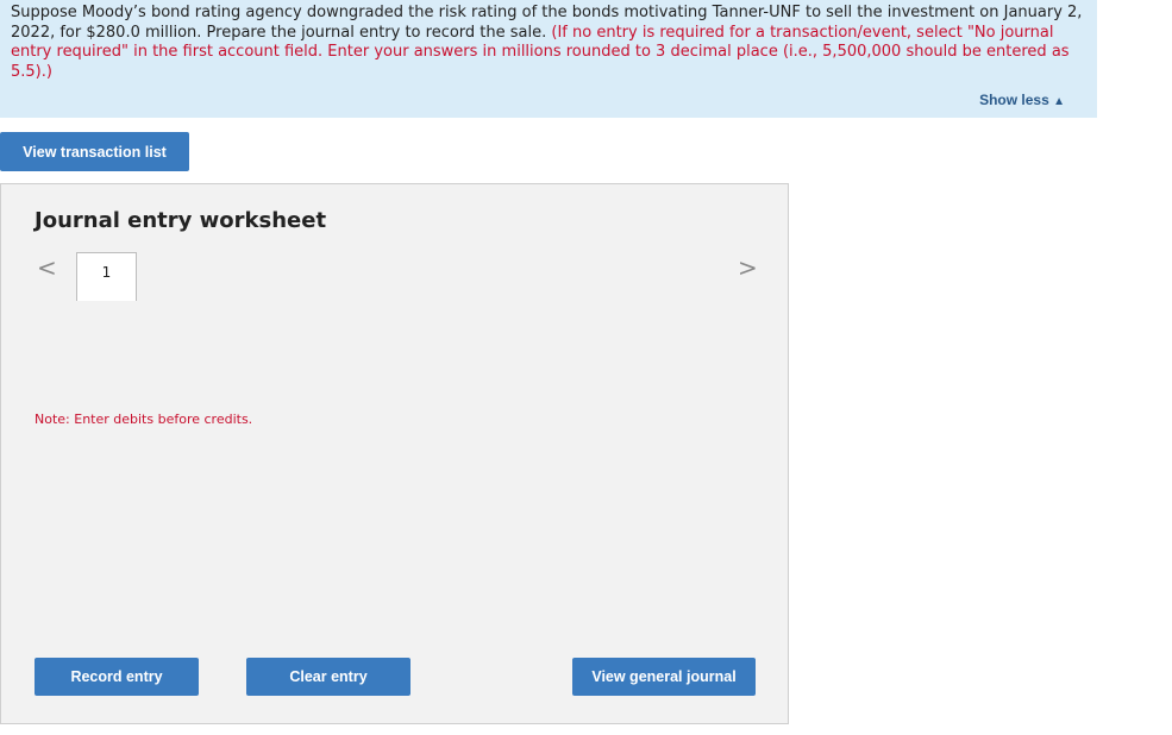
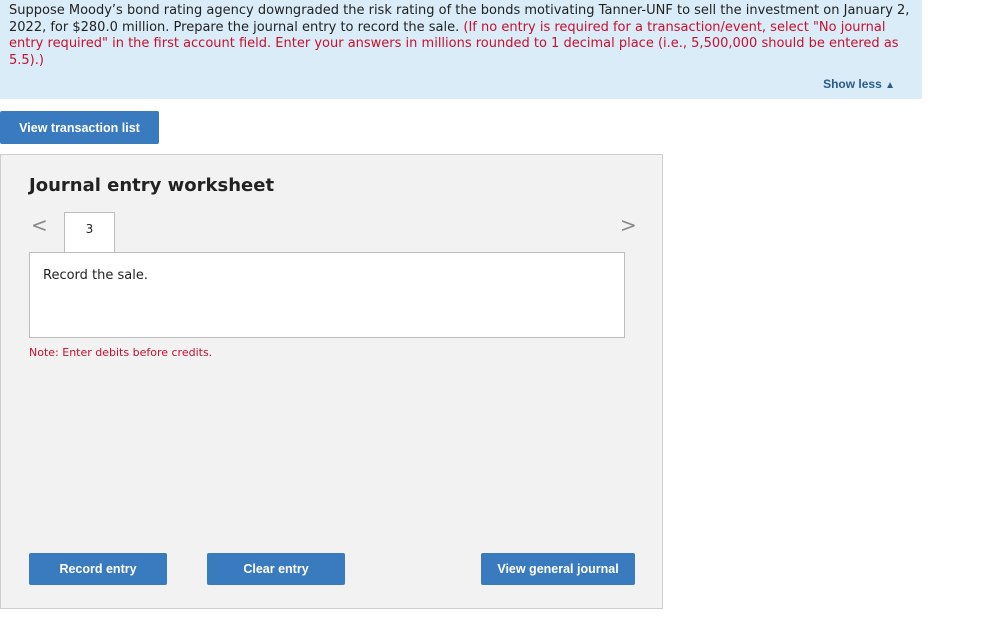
- Suppose Moody’s bond rating agency downgraded the risk rating of the bonds motivating Tanner-UNF to sell the investment on January 2, 2022, for $280.0 million. Prepare the journal entry to record the sale. (If no entry is required for a transaction/event, select "No journal entry required" in the first account field. Enter your answers in millions rounded to 3 decimal place (i.e., 5,500,000 should be entered as 5.5).)
+ Suppose Moody’s bond rating agency downgraded the risk rating of the bonds motivating Tanner-UNF to sell the investment on January 2, 2022, for $280.0 million. Prepare the journal entry to record the sale. (If no entry is required for a transaction/event, select "No journal entry required" in the first account field. Enter your answers in millions rounded to 1 decimal place (i.e., 5,500,000 should be entered as 5.5).)
  Show less ▲
  View transaction list
  Journal entry worksheet
  <
- 1
+ 3
  >
+ Record the sale.
  Note: Enter debits before credits.
  Record entry
  Clear entry
  View general journal
